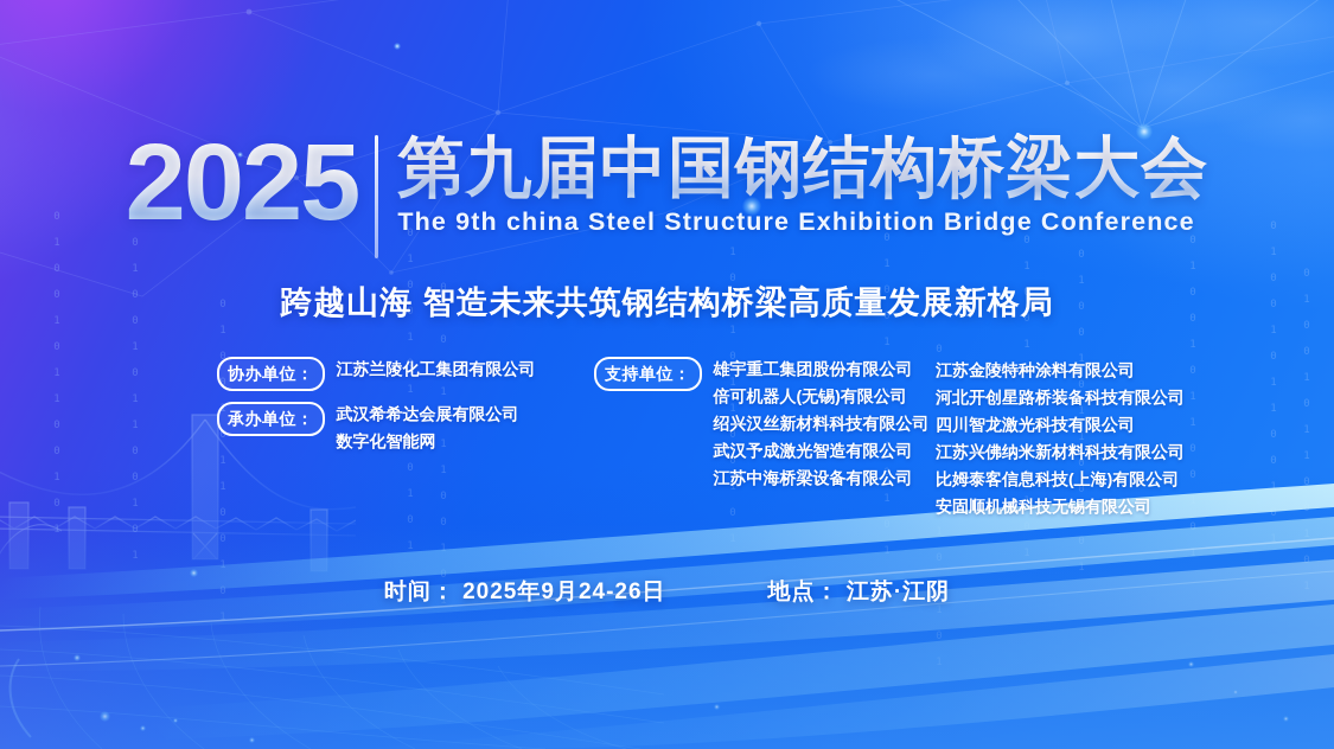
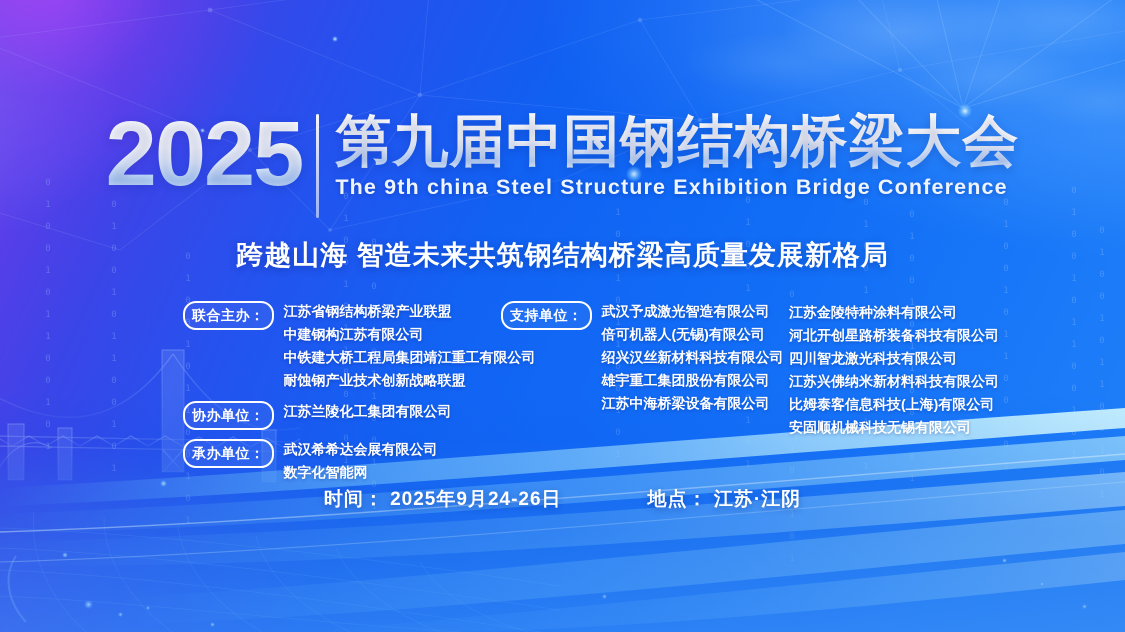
  2025
  第九届中国钢结构桥梁大会
  The 9th china Steel Structure Exhibition Bridge Conference
  跨越山海 智造未来共筑钢结构桥梁高质量发展新格局
+ 联合主办：
+ 江苏省钢结构桥梁产业联盟
+ 中建钢构江苏有限公司
+ 中铁建大桥工程局集团靖江重工有限公司
+ 耐蚀钢产业技术创新战略联盟
  协办单位：
  江苏兰陵化工集团有限公司
  承办单位：
  武汉希希达会展有限公司
  数字化智能网
  支持单位：
- 雄宇重工集团股份有限公司
+ 武汉予成激光智造有限公司
  倍可机器人(无锡)有限公司
  绍兴汉丝新材料科技有限公司
- 武汉予成激光智造有限公司
+ 雄宇重工集团股份有限公司
  江苏中海桥梁设备有限公司
  江苏金陵特种涂料有限公司
  河北开创星路桥装备科技有限公司
  四川智龙激光科技有限公司
  江苏兴佛纳米新材料科技有限公司
  比姆泰客信息科技(上海)有限公司
  安固顺机械科技无锡有限公司
  时间： 2025年9月24-26日
  地点： 江苏·江阴
